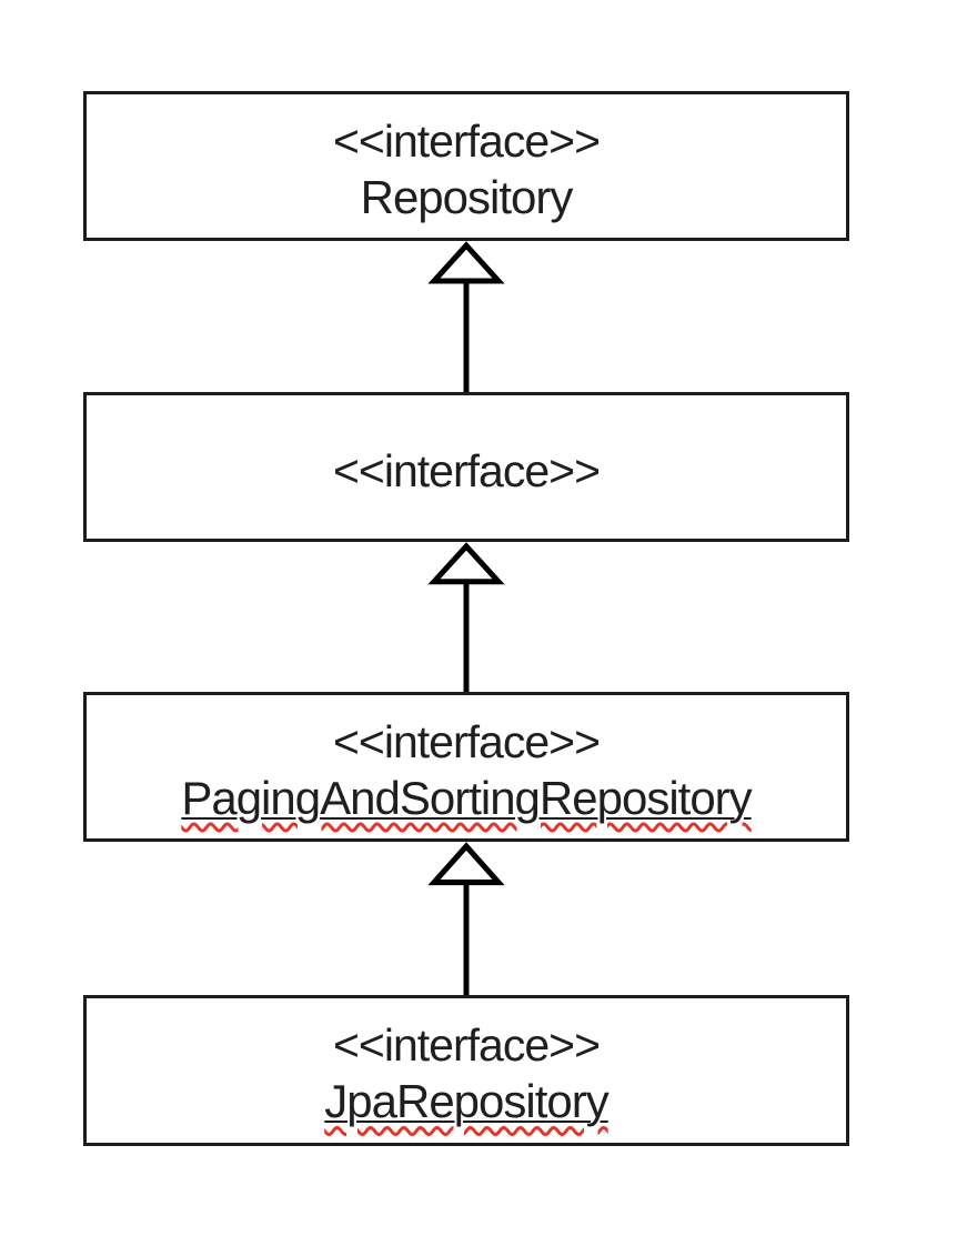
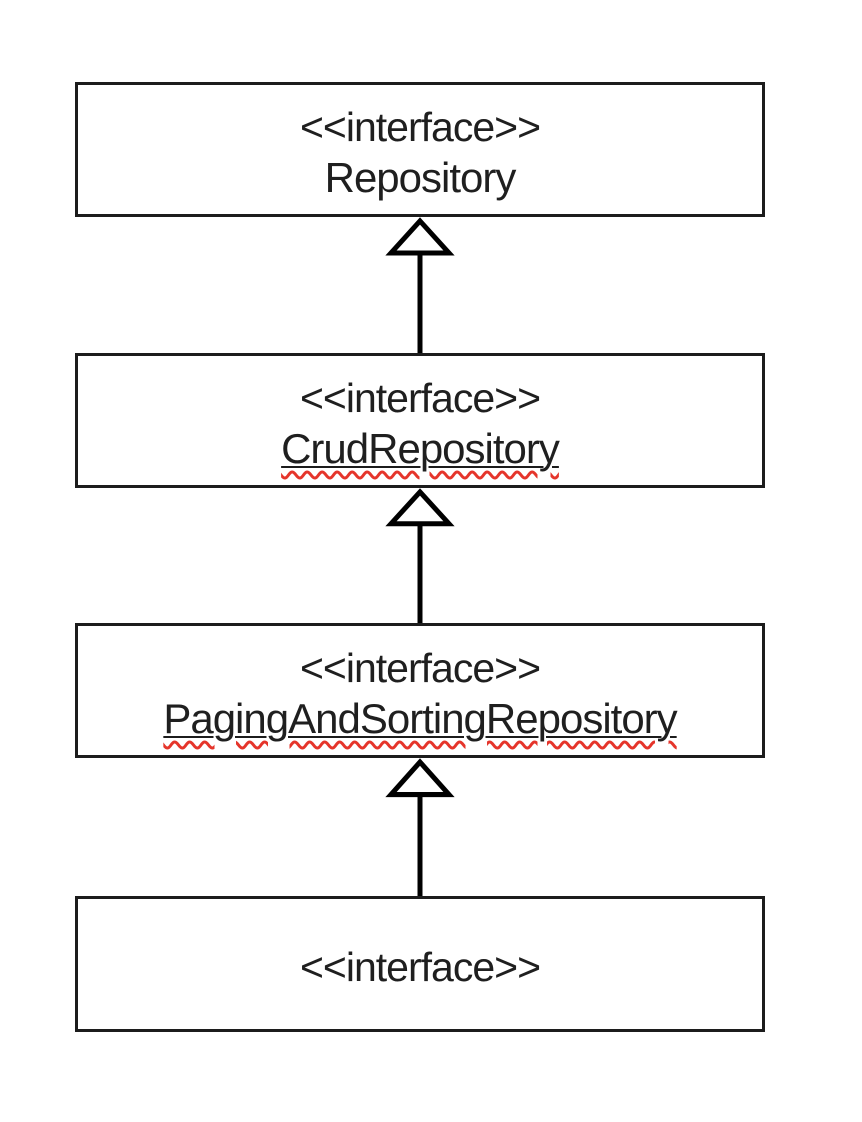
  <<interface>>
  Repository
  <<interface>>
+ CrudRepository
  <<interface>>
  PagingAndSortingRepository
  <<interface>>
- JpaRepository
